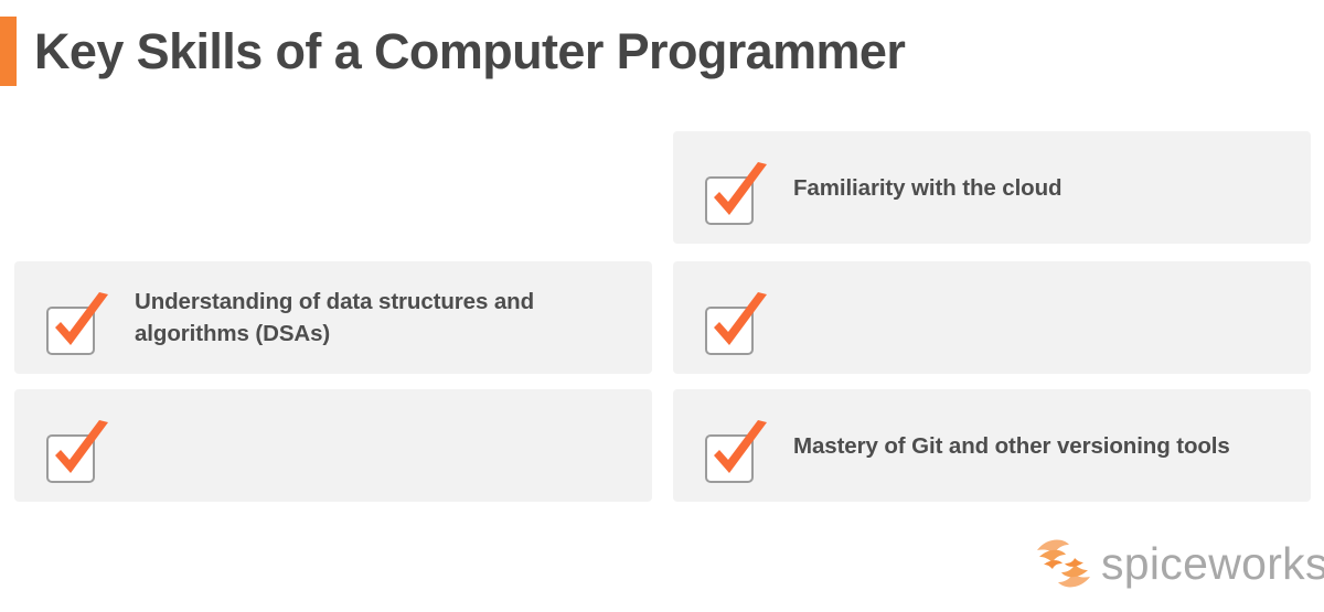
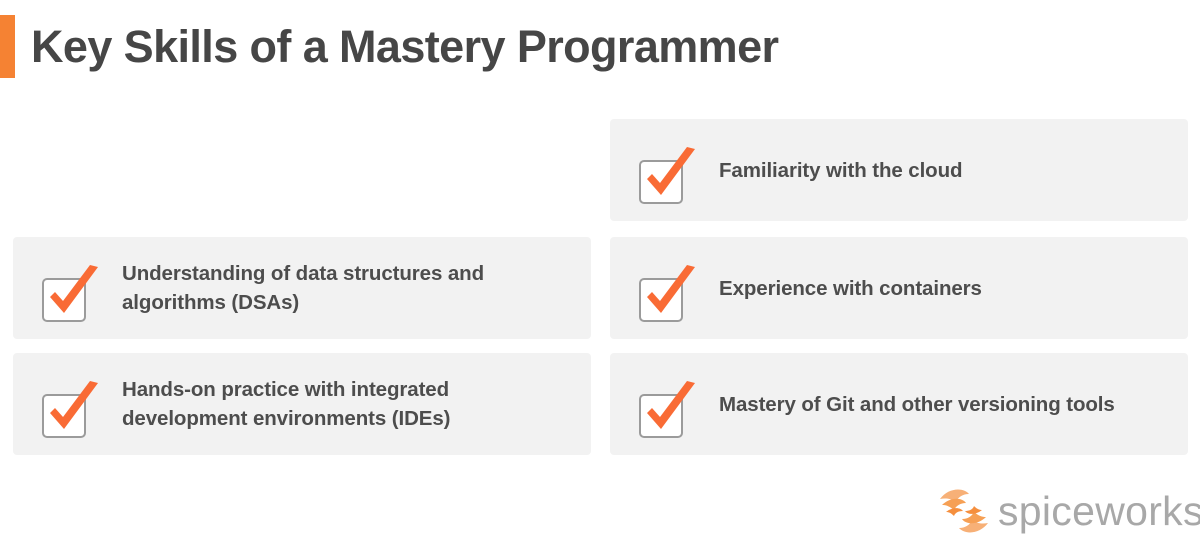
- Key Skills of a Computer Programmer
+ Key Skills of a Mastery Programmer
  Understanding of data structures and algorithms (DSAs)
+ Hands-on practice with integrated development environments (IDEs)
  Familiarity with the cloud
+ Experience with containers
  Mastery of Git and other versioning tools
  spiceworks
